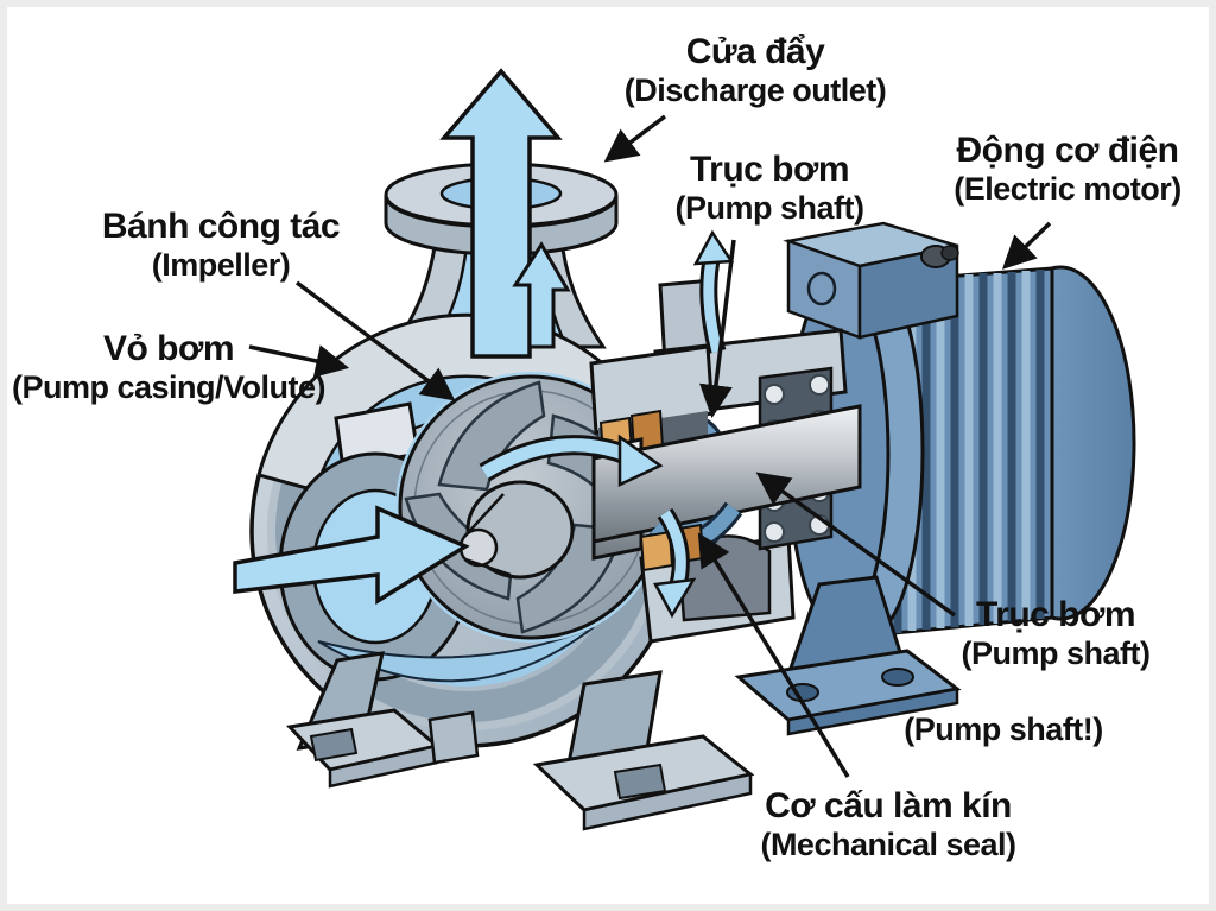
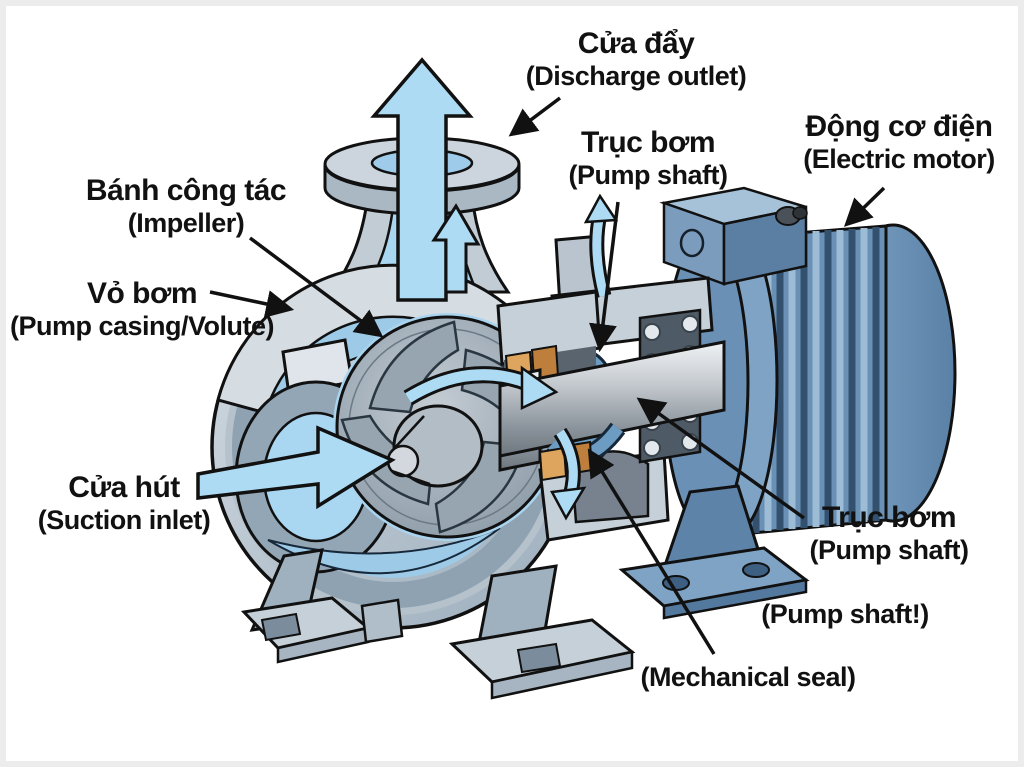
  Cửa đẩy
  (Discharge outlet)
  Trục bơm
  (Pump shaft)
  Động cơ điện
  (Electric motor)
  Bánh công tác
  (Impeller)
  Vỏ bơm
  (Pump casing/Volute)
+ Cửa hút
+ (Suction inlet)
  Trục bơm
  (Pump shaft)
  (Pump shaft!)
- Cơ cấu làm kín
  (Mechanical seal)
